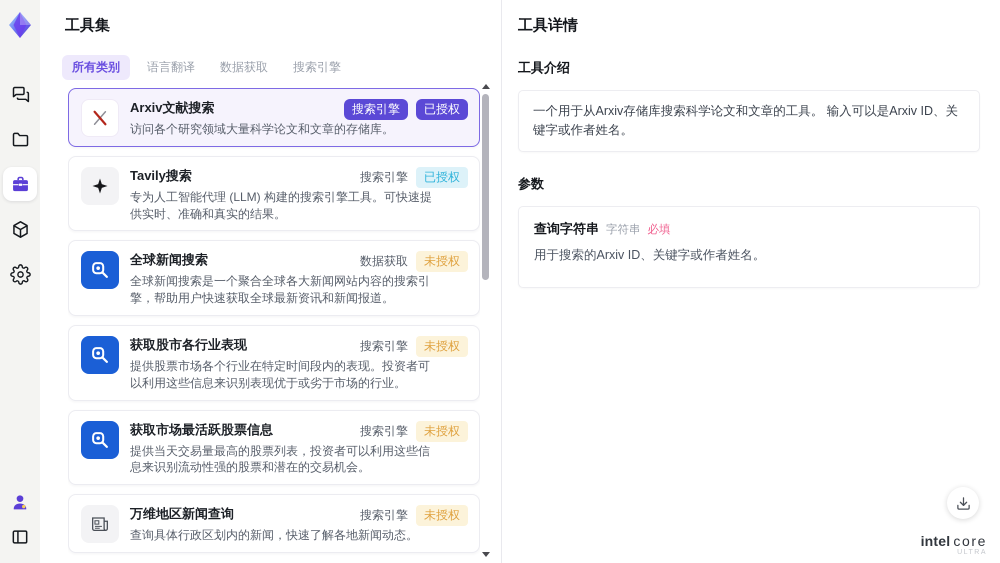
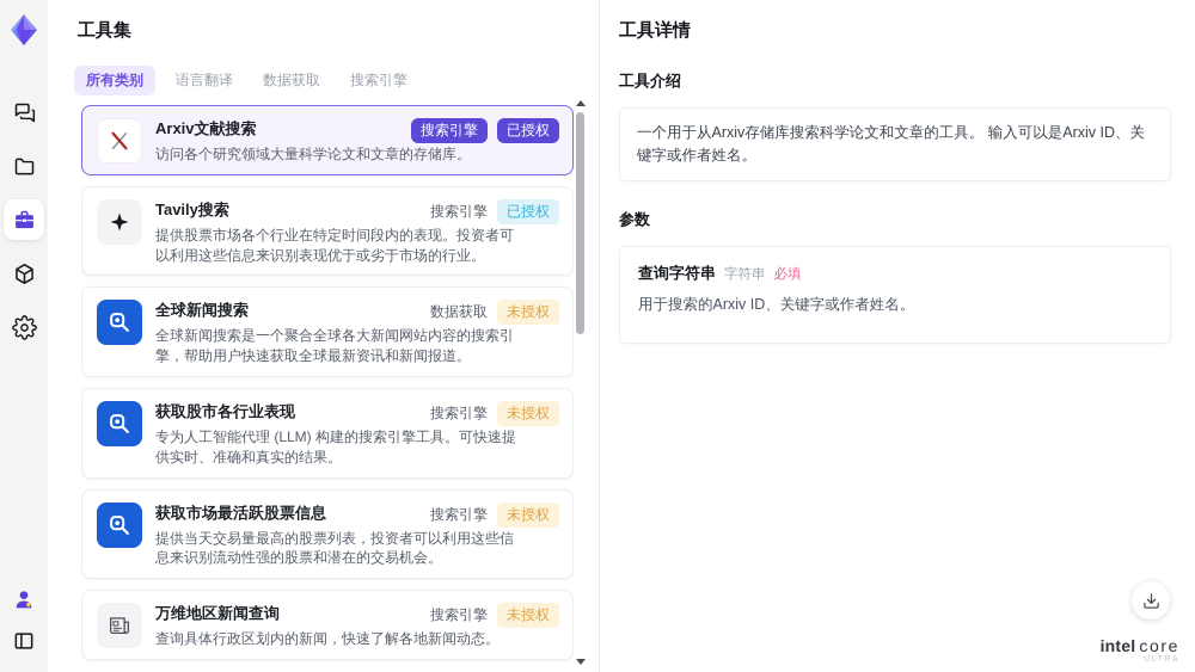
  工具集
  所有类别
  语言翻译
  数据获取
  搜索引擎
  Arxiv文献搜索
  访问各个研究领域大量科学论文和文章的存储库。
  搜索引擎
  已授权
  Tavily搜索
- 专为人工智能代理 (LLM) 构建的搜索引擎工具。可快速提供实时、准确和真实的结果。
+ 提供股票市场各个行业在特定时间段内的表现。投资者可以利用这些信息来识别表现优于或劣于市场的行业。
  搜索引擎
  已授权
  全球新闻搜索
  全球新闻搜索是一个聚合全球各大新闻网站内容的搜索引擎，帮助用户快速获取全球最新资讯和新闻报道。
  数据获取
  未授权
  获取股市各行业表现
- 提供股票市场各个行业在特定时间段内的表现。投资者可以利用这些信息来识别表现优于或劣于市场的行业。
+ 专为人工智能代理 (LLM) 构建的搜索引擎工具。可快速提供实时、准确和真实的结果。
  搜索引擎
  未授权
  获取市场最活跃股票信息
  提供当天交易量最高的股票列表，投资者可以利用这些信息来识别流动性强的股票和潜在的交易机会。
  搜索引擎
  未授权
  万维地区新闻查询
  查询具体行政区划内的新闻，快速了解各地新闻动态。
  搜索引擎
  未授权
  工具详情
  工具介绍
  一个用于从Arxiv存储库搜索科学论文和文章的工具。 输入可以是Arxiv ID、关键字或作者姓名。
  参数
  查询字符串
  字符串
  必填
  用于搜索的Arxiv ID、关键字或作者姓名。
  intel core
